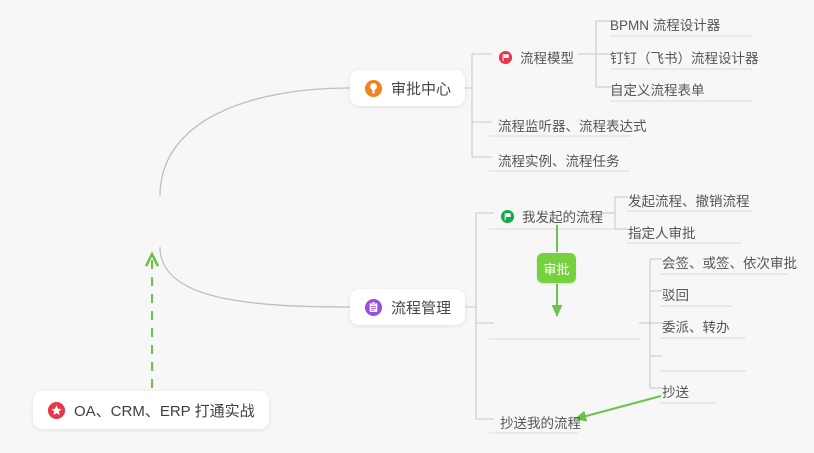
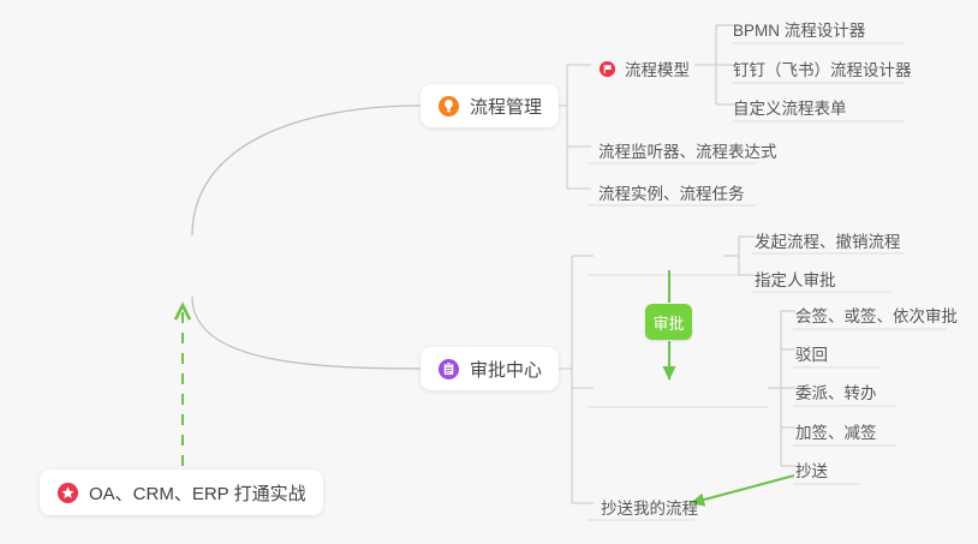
- 审批中心
+ 流程管理
  流程模型
  BPMN 流程设计器
  钉钉（飞书）流程设计器
  自定义流程表单
  流程监听器、流程表达式
  流程实例、流程任务
- 流程管理
+ 审批中心
- 我发起的流程
  发起流程、撤销流程
  指定人审批
  会签、或签、依次审批
  驳回
  委派、转办
+ 加签、减签
  抄送
  抄送我的流程
  审批
  OA、CRM、ERP 打通实战
